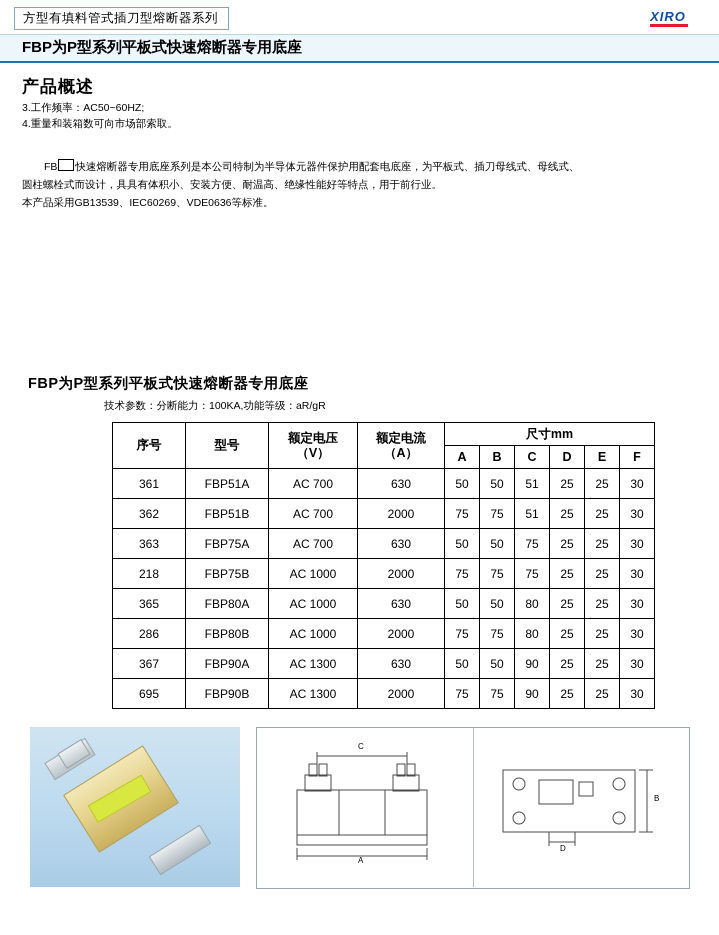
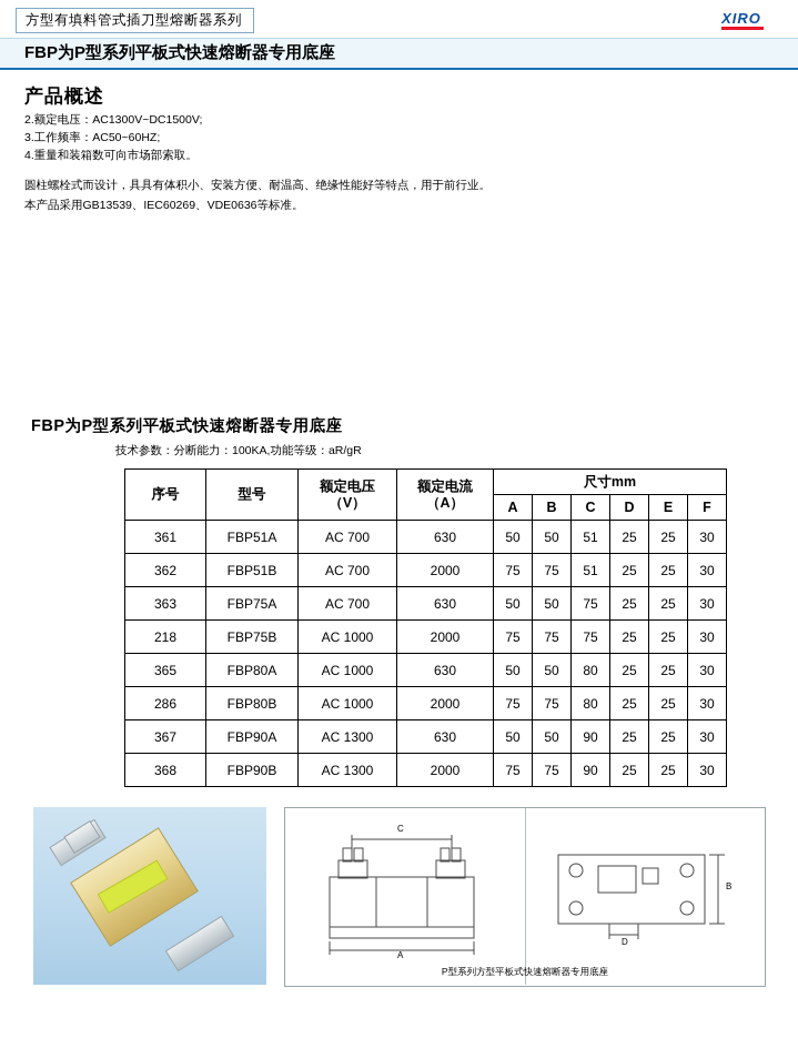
  方型有填料管式插刀型熔断器系列
  XIRO
  FBP为P型系列平板式快速熔断器专用底座
  产品概述
+ 2.额定电压：AC1300V~DC1500V;
  3.工作频率：AC50~60HZ;
  4.重量和装箱数可向市场部索取。
- FB 快速熔断器专用底座系列是本公司特制为半导体元器件保护用配套电底座，为平板式、插刀母线式、母线式、
  圆柱螺栓式而设计，具具有体积小、安装方便、耐温高、绝缘性能好等特点，用于前行业。
  本产品采用GB13539、IEC60269、VDE0636等标准。
  FBP为P型系列平板式快速熔断器专用底座
  技术参数：分断能力：100KA,功能等级：aR/gR
  序号	型号	额定电压 （V）	额定电流 （A）	尺寸mm
  A	B	C	D	E	F
  361	FBP51A	AC 700	630	50	50	51	25	25	30
  362	FBP51B	AC 700	2000	75	75	51	25	25	30
  363	FBP75A	AC 700	630	50	50	75	25	25	30
  218	FBP75B	AC 1000	2000	75	75	75	25	25	30
  365	FBP80A	AC 1000	630	50	50	80	25	25	30
  286	FBP80B	AC 1000	2000	75	75	80	25	25	30
  367	FBP90A	AC 1300	630	50	50	90	25	25	30
- 695	FBP90B	AC 1300	2000	75	75	90	25	25	30
+ 368	FBP90B	AC 1300	2000	75	75	90	25	25	30
  C
  A
  B
  D
+ P型系列方型平板式快速熔断器专用底座
